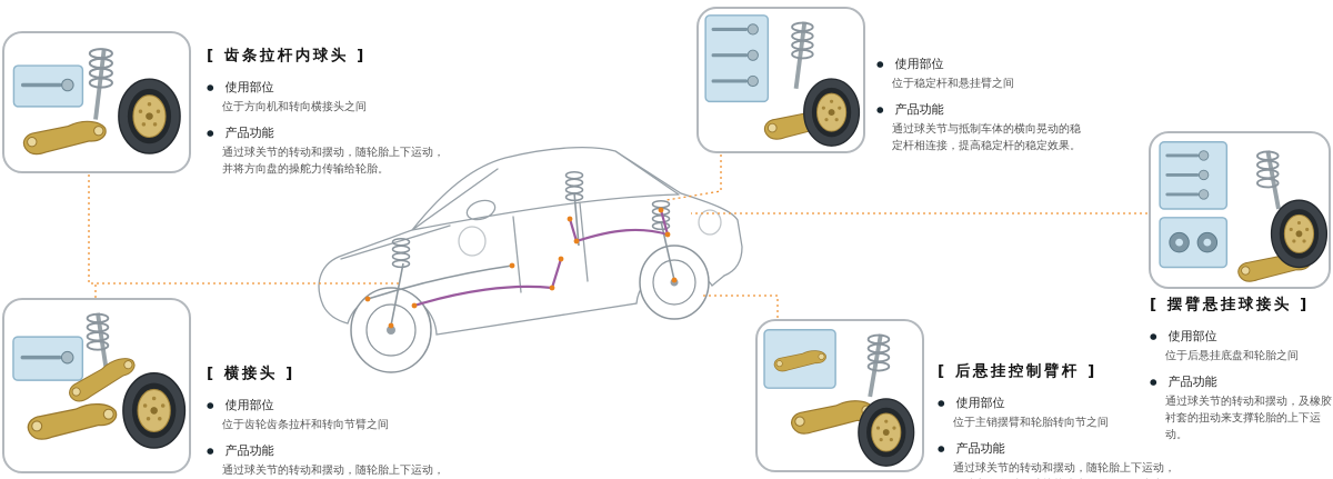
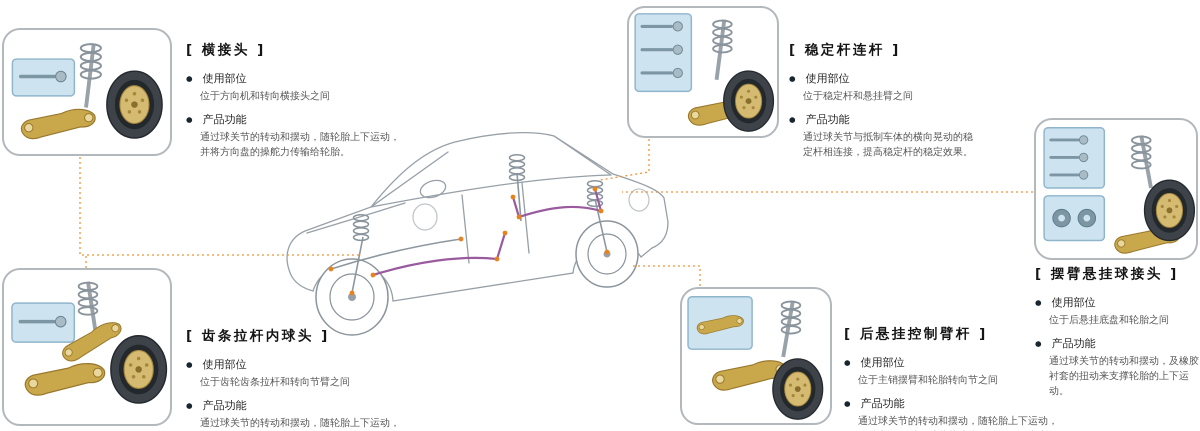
- [ 齿条拉杆内球头 ]
+ [ 横接头 ]
  ● 使用部位
  位于方向机和转向横接头之间
  ● 产品功能
  通过球关节的转动和摆动，随轮胎上下运动，
  并将方向盘的操舵力传输给轮胎。
+ [ 稳定杆连杆 ]
  ● 使用部位
  位于稳定杆和悬挂臂之间
  ● 产品功能
  通过球关节与抵制车体的横向晃动的稳
  定杆相连接，提高稳定杆的稳定效果。
  [ 摆臂悬挂球接头 ]
  ● 使用部位
  位于后悬挂底盘和轮胎之间
  ● 产品功能
  通过球关节的转动和摆动，及橡胶
  衬套的扭动来支撑轮胎的上下运动。
- [ 横接头 ]
+ [ 齿条拉杆内球头 ]
  ● 使用部位
  位于齿轮齿条拉杆和转向节臂之间
  ● 产品功能
  通过球关节的转动和摆动，随轮胎上下运动，
  [ 后悬挂控制臂杆 ]
  ● 使用部位
  位于主销摆臂和轮胎转向节之间
  ● 产品功能
  通过球关节的转动和摆动，随轮胎上下运动，
